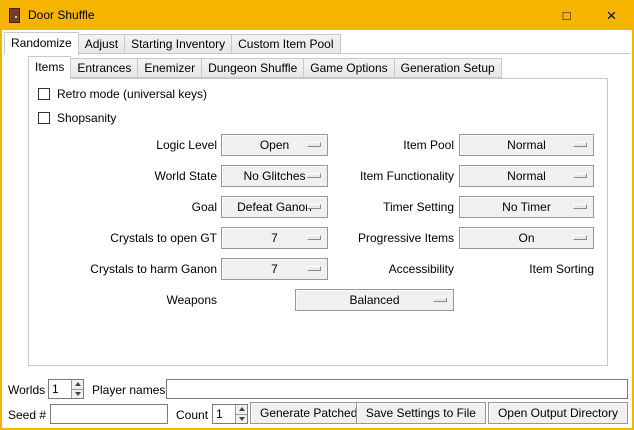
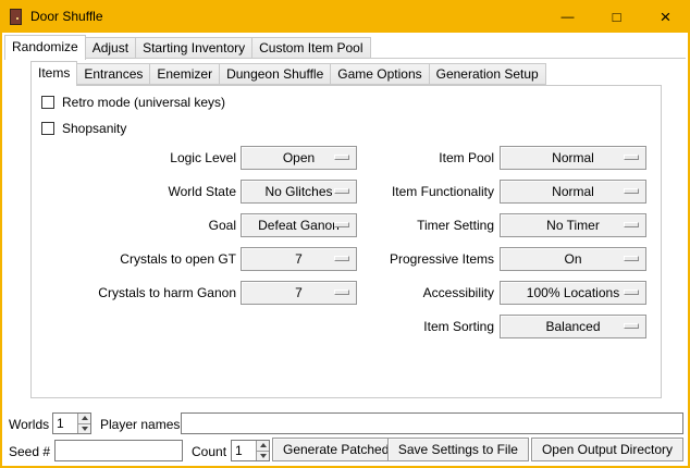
  Door Shuffle
+ —
  □
  ×
  Randomize
  Adjust
  Starting Inventory
  Custom Item Pool
  Items
  Entrances
  Enemizer
  Dungeon Shuffle
  Game Options
  Generation Setup
  Retro mode (universal keys)
  Shopsanity
  Logic Level
  Open
  World State
  No Glitches
  Goal
  Defeat Gano
  Crystals to open GT
  7
  Crystals to harm Ganon
  7
- Weapons
  Item Pool
  Normal
  Item Functionality
  Normal
  Timer Setting
  No Timer
  Progressive Items
  On
  Accessibility
+ 100% Locations
  Item Sorting
  Balanced
  Worlds
  1
  Player names
  Seed #
  Count
  1
  Generate Patched
  Save Settings to File
  Open Output Directory
